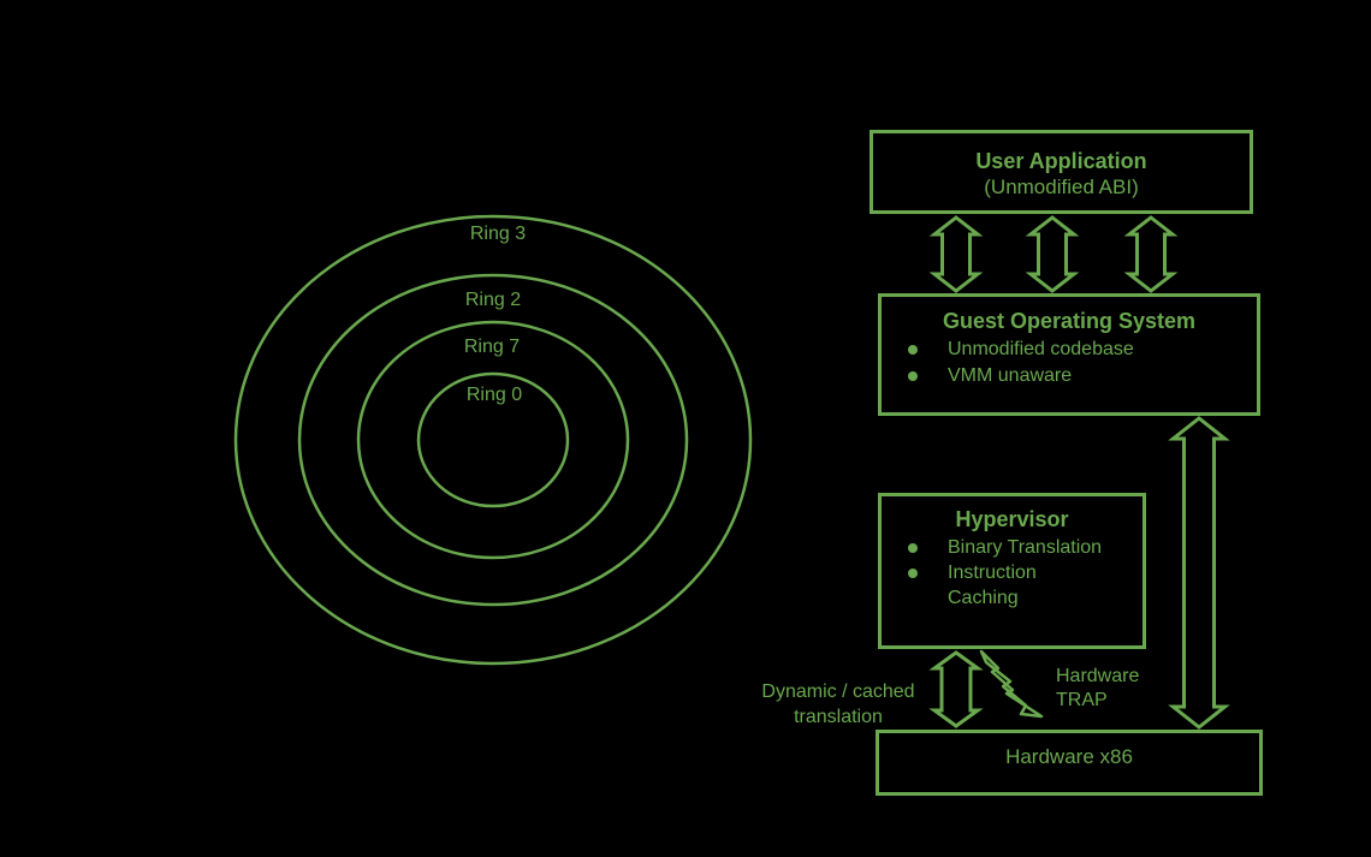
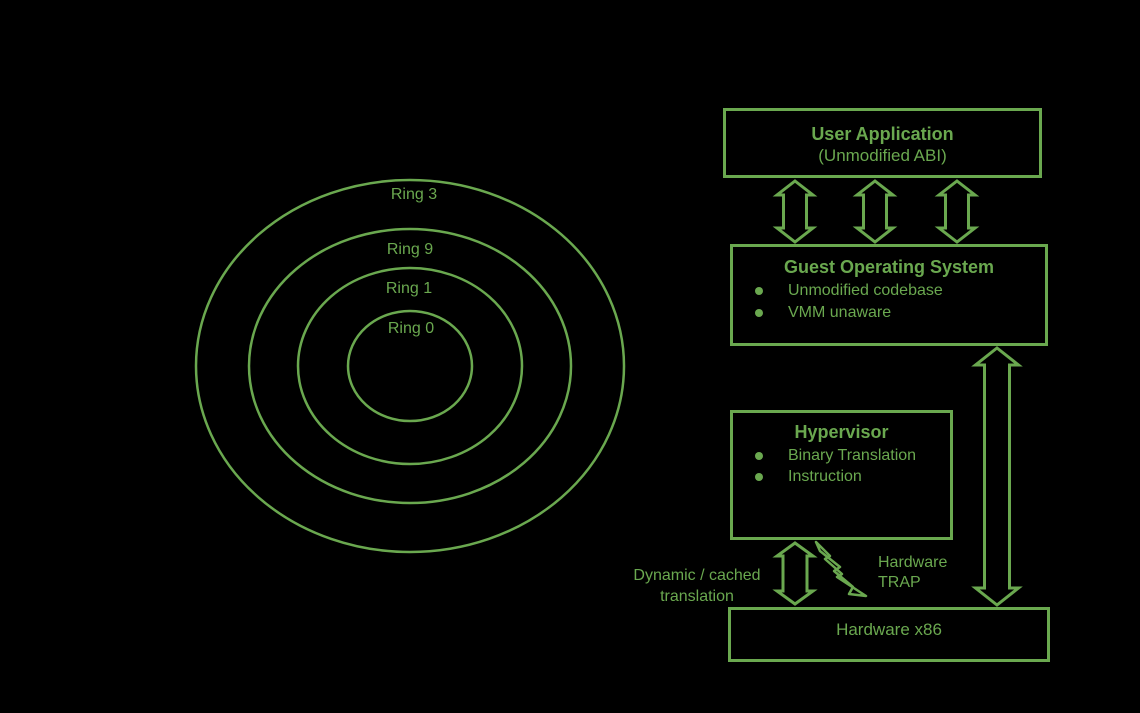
  Ring 3
- Ring 2
+ Ring 9
- Ring 7
+ Ring 1
  Ring 0
  User Application
  (Unmodified ABI)
  Guest Operating System
  Unmodified codebase
  VMM unaware
  Hypervisor
  Binary Translation
  Instruction
- Caching
  Hardware x86
  Dynamic / cached
  translation
  Hardware
  TRAP
